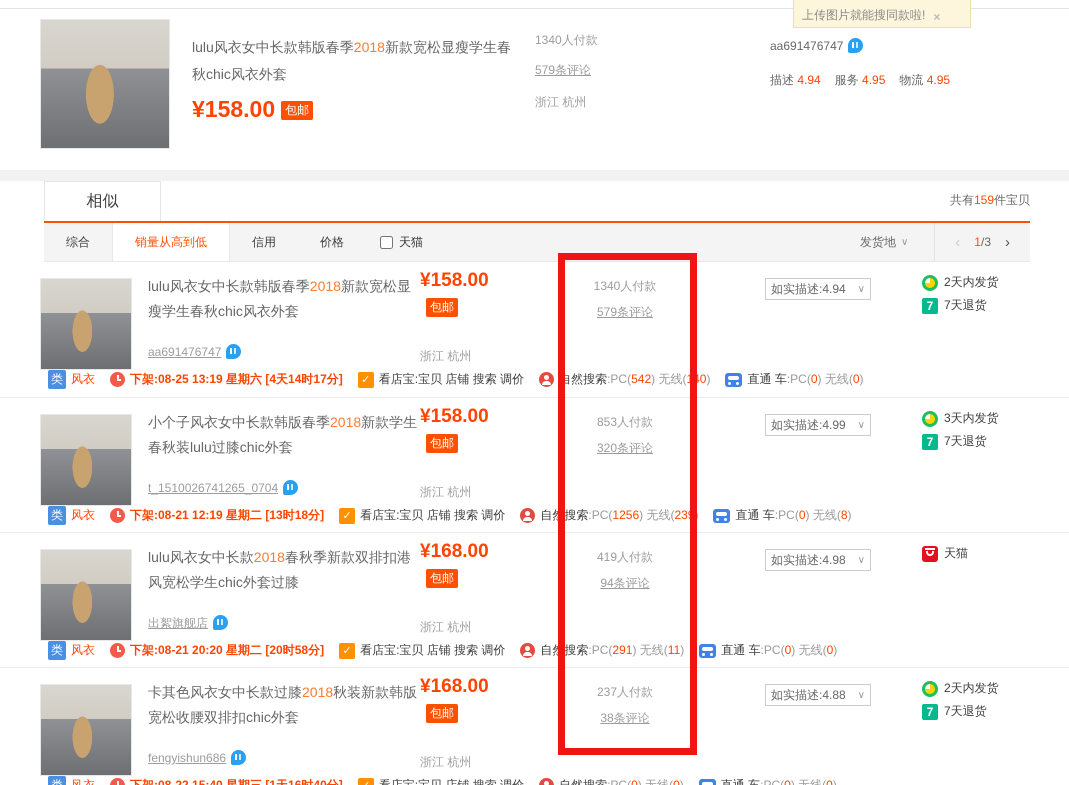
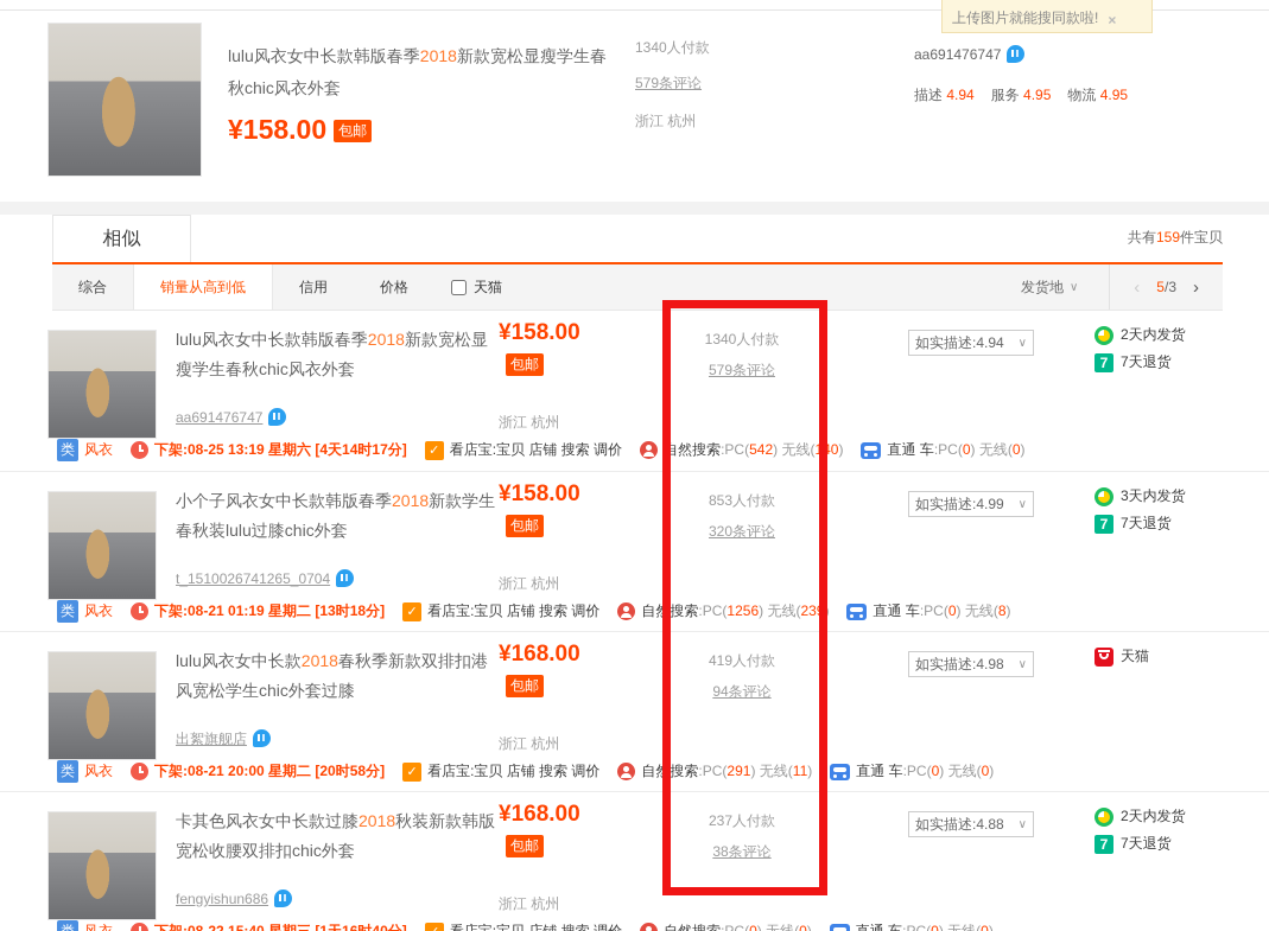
  lulu风衣女中长款韩版春季2018新款宽松显瘦学生春秋chic风衣外套
  ¥158.00 包邮
  1340人付款
  579条评论
  浙江 杭州
  aa691476747
  描述 4.94 服务 4.95 物流 4.95
  上传图片就能搜同款啦!
  ×
  相似
  共有159件宝贝
  综合
  销量从高到低
  信用
  价格
  天猫
  发货地
  ∨
  ‹
- 1/3
+ 5/3
  ›
  lulu风衣女中长款韩版春季2018新款宽松显瘦学生春秋chic风衣外套
  aa691476747
  ¥158.00
  包邮
  浙江 杭州
  1340人付款
  579条评论
  如实描述:4.94
  ∨
  2天内发货
  7
  7天退货
  类
  风衣
  下架:08-25 13:19 星期六 [4天14时17分]
  ✓
  看店宝:宝贝 店铺 搜索 调价
  自然搜索:PC(542) 无线(140)
  直通 车:PC(0) 无线(0)
  小个子风衣女中长款韩版春季2018新款学生春秋装lulu过膝chic外套
  t_1510026741265_0704
  ¥158.00
  包邮
  浙江 杭州
  853人付款
  320条评论
  如实描述:4.99
  ∨
  3天内发货
  7
  7天退货
  类
  风衣
- 下架:08-21 12:19 星期二 [13时18分]
+ 下架:08-21 01:19 星期二 [13时18分]
  ✓
  看店宝:宝贝 店铺 搜索 调价
  自然搜索:PC(1256) 无线(239)
  直通 车:PC(0) 无线(8)
  lulu风衣女中长款2018春秋季新款双排扣港风宽松学生chic外套过膝
  出絮旗舰店
  ¥168.00
  包邮
  浙江 杭州
  419人付款
  94条评论
  如实描述:4.98
  ∨
  天猫
  类
  风衣
- 下架:08-21 20:20 星期二 [20时58分]
+ 下架:08-21 20:00 星期二 [20时58分]
  ✓
  看店宝:宝贝 店铺 搜索 调价
  自然搜索:PC(291) 无线(11)
  直通 车:PC(0) 无线(0)
  卡其色风衣女中长款过膝2018秋装新款韩版宽松收腰双排扣chic外套
  fengyishun686
  ¥168.00
  包邮
  浙江 杭州
  237人付款
  38条评论
  如实描述:4.88
  ∨
  2天内发货
  7
  7天退货
